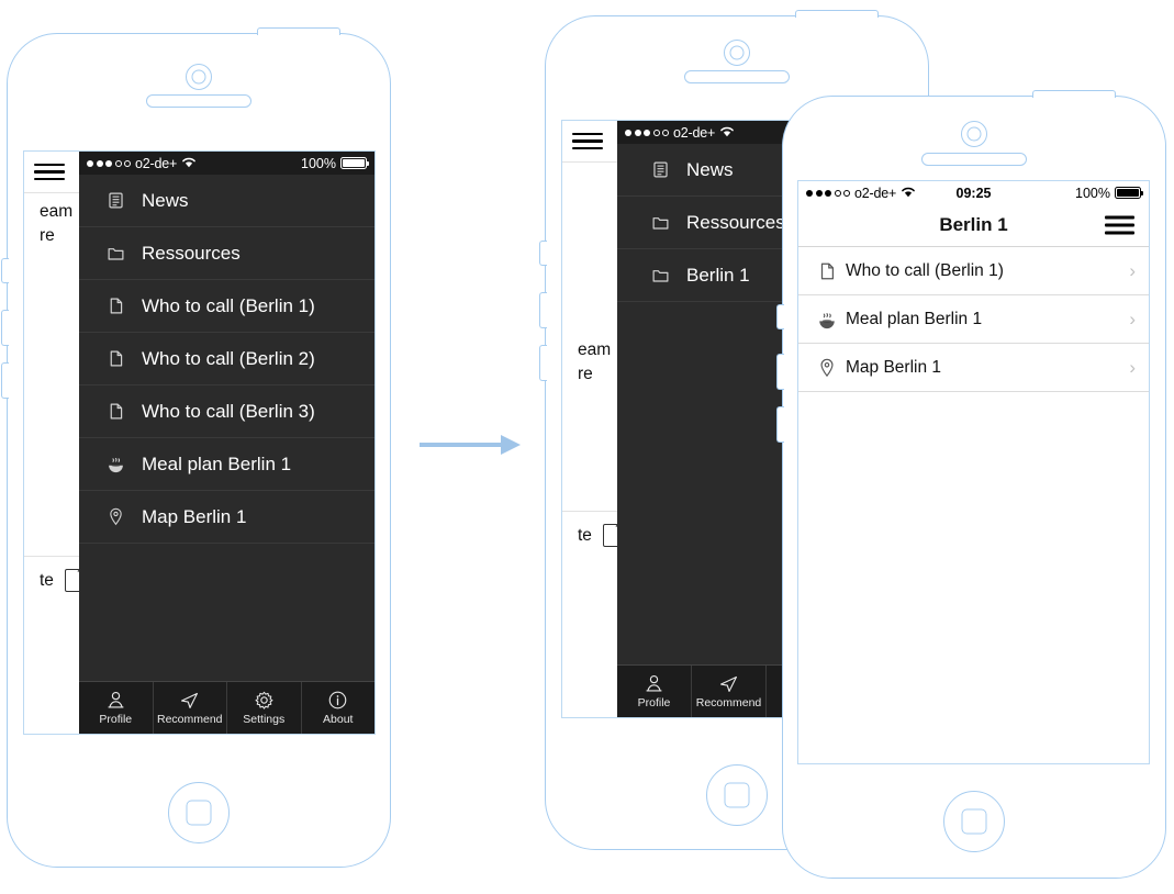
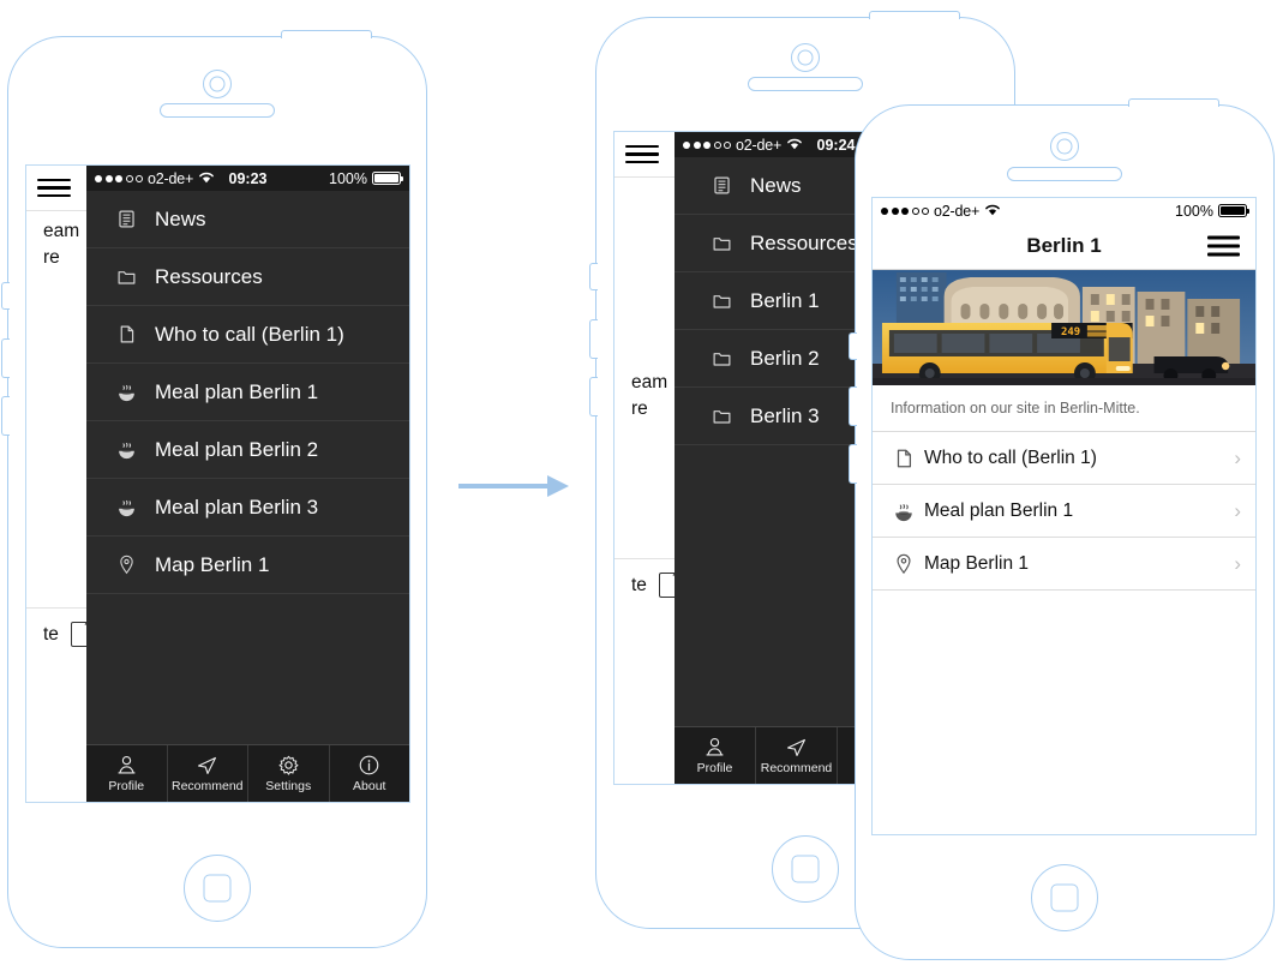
  eam
  re
  te
  o2-de+
+ 09:23
  100%
  News
  Ressources
  Who to call (Berlin 1)
- Who to call (Berlin 2)
- Who to call (Berlin 3)
  Meal plan Berlin 1
+ Meal plan Berlin 2
+ Meal plan Berlin 3
  Map Berlin 1
  Profile
  Recommend
  Settings
  About
  eam
  re
  te
  o2-de+
+ 09:24
  News
  Ressources
  Berlin 1
+ Berlin 2
+ Berlin 3
  Profile
  Recommend
  o2-de+
- 09:25
  100%
  Berlin 1
+ 249
+ Information on our site in Berlin-Mitte.
  Who to call (Berlin 1)
  ›
  Meal plan Berlin 1
  ›
  Map Berlin 1
  ›
